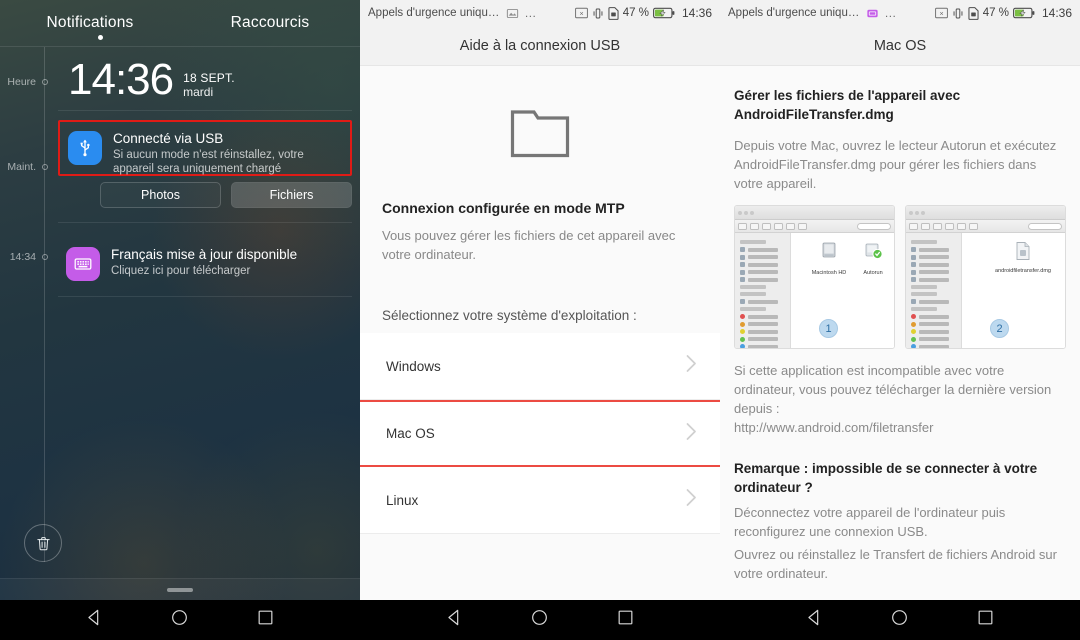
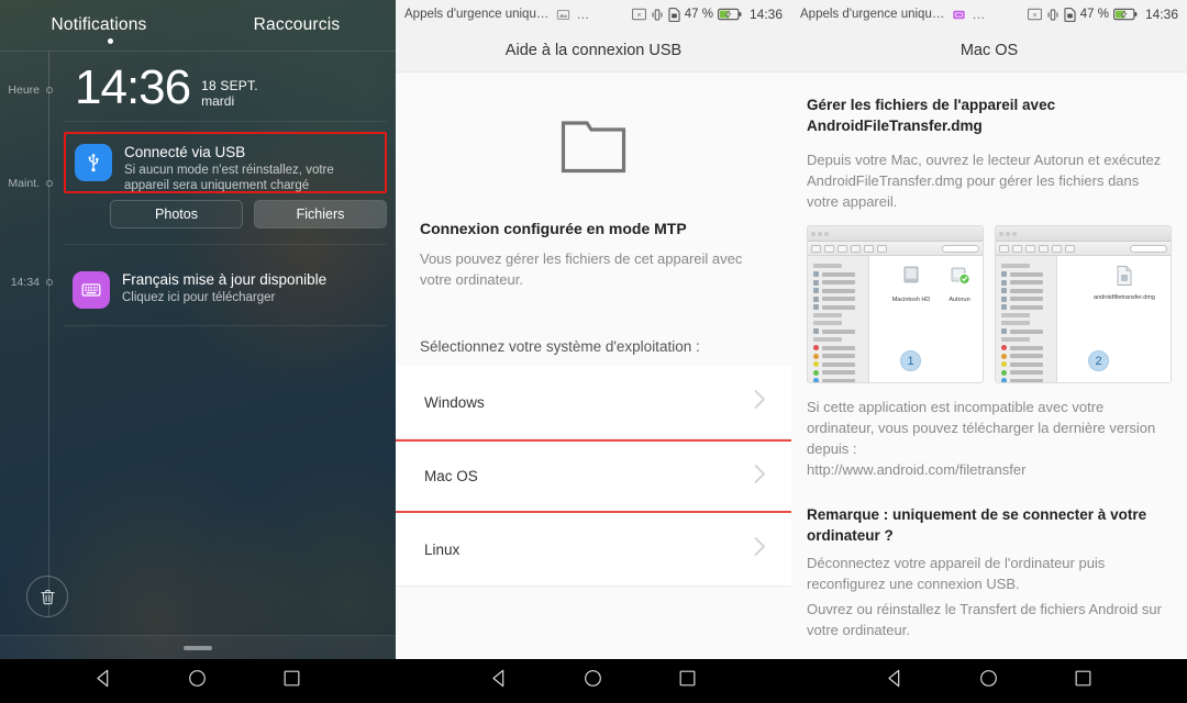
  Notifications
  Raccourcis
  Heure
  Maint.
  14:34
  14:36
  18 SEPT.
  mardi
  Connecté via USB
  Si aucun mode n'est réinstallez, votre appareil sera uniquement chargé
  Photos
  Fichiers
  Français mise à jour disponible
  Cliquez ici pour télécharger
  Appels d'urgence uniqu…
  …
  47 %
  14:36
  Aide à la connexion USB
  Connexion configurée en mode MTP
  Vous pouvez gérer les fichiers de cet appareil avec votre ordinateur.
  Sélectionnez votre système d'exploitation :
  Windows
  Mac OS
  Linux
  Appels d'urgence uniqu…
  …
  47 %
  14:36
  Mac OS
  Gérer les fichiers de l'appareil avec AndroidFileTransfer.dmg
  Depuis votre Mac, ouvrez le lecteur Autorun et exécutez AndroidFileTransfer.dmg pour gérer les fichiers dans votre appareil.
  1
  2
  Si cette application est incompatible avec votre ordinateur, vous pouvez télécharger la dernière version depuis :
  http://www.android.com/filetransfer
- Remarque : impossible de se connecter à votre ordinateur ?
+ Remarque : uniquement de se connecter à votre ordinateur ?
  Déconnectez votre appareil de l'ordinateur puis reconfigurez une connexion USB.
  Ouvrez ou réinstallez le Transfert de fichiers Android sur votre ordinateur.
